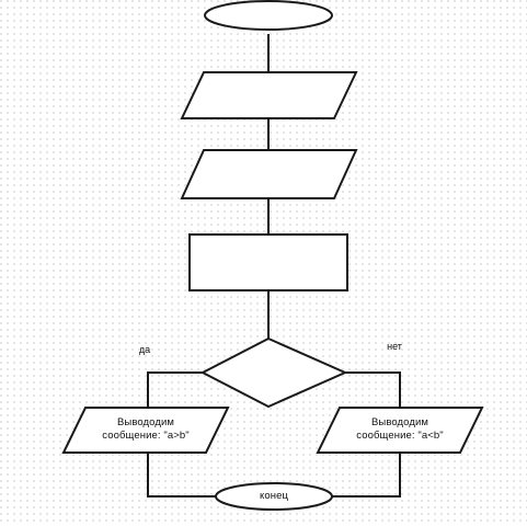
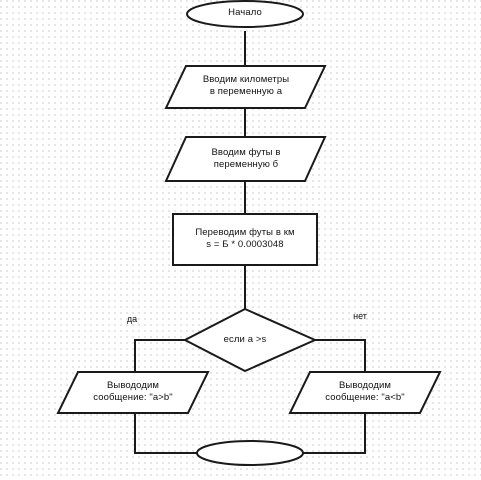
+ Начало
+ Вводим километры
+ в переменную а
+ Вводим футы в
+ переменную б
+ Переводим футы в км
+ s = Б * 0.0003048
+ если a >s
  Вывододим
  сообщение: "a>b"
  Вывододим
  сообщение: "a<b"
- конец
  да
  нет
